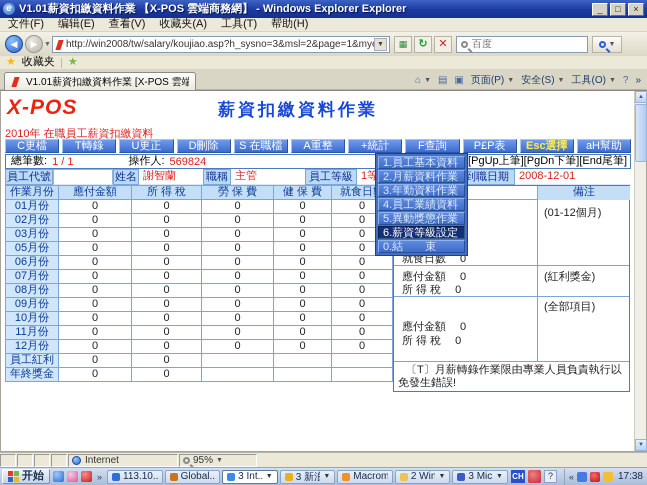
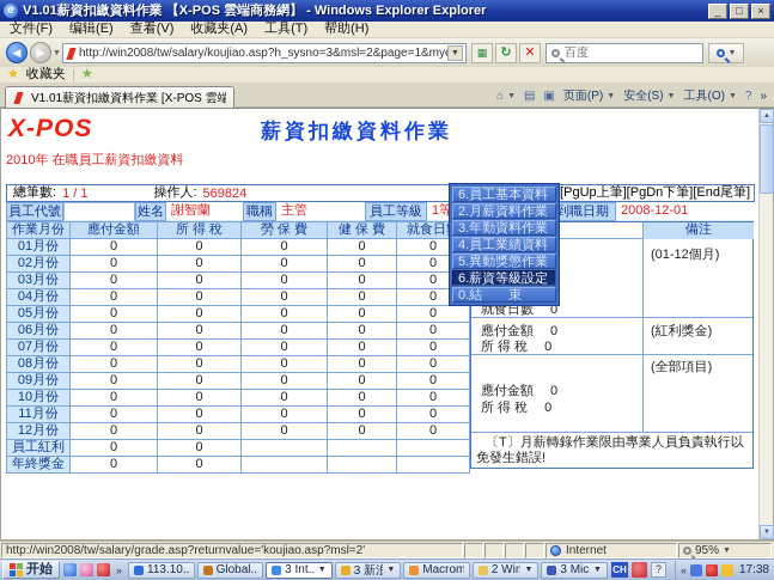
  e
  V1.01薪資扣繳資料作業 【X-POS 雲端商務網】 - Windows Explorer Explorer
  _
  □
  ×
  文件(F)
  编辑(E)
  查看(V)
  收藏夹(A)
  工具(T)
  帮助(H)
  ◀
  ▶
  http://win2008/tw/salary/koujiao.asp?h_sysno=3&msl=2&page=1&my
  ▦
  ↻
  ✕
  百度
  ★
  收藏夹
  ★
  V1.01薪資扣繳資料作業 [X-POS 雲端
  ⌂
  ▤
  ▣
  页面(P)
  安全(S)
  工具(O)
  ?
  »
  X-POS
  薪資扣繳資料作業
  2010年 在職員工薪資扣繳資料
- C更檔
- T轉錄
- U更正
- D刪除
- S 在職檔
- A重整
- +統計
- F查詢
- P£P表
- Esc選擇
- aH幫助
  總筆數:
  1 / 1
  操作人:
  569824
  [PgUp上筆][PgDn下筆][End尾筆]
  員工代號
  姓名
  謝智蘭
  職稱
  主管
  員工等級
  到職日期
  2008-12-01
  	作業月份	應付金額	所 得 稅	勞 保 費	健 保 費	就食日
  01月份	0	0	0	0	0
  02月份	0	0	0	0	0
  03月份	0	0	0	0	0
+ 04月份	0	0	0	0	0
  05月份	0	0	0	0	0
  06月份	0	0	0	0	0
  07月份	0	0	0	0	0
  08月份	0	0	0	0	0
  09月份	0	0	0	0	0
  10月份	0	0	0	0	0
  11月份	0	0	0	0	0
  12月份	0	0	0	0	0
  員工紅利	0	0
  年終獎金	0	0
  備注
  (01-12個月)
  就食日數 0
  應付金額 0
  所 得 稅 0
  (紅利獎金)
  (全部項目)
  應付金額 0
  所 得 稅 0
  〔T〕月薪轉錄作業限由專業人員負責執行以免發生錯誤!
- 1.員工基本資料
+ 6.員工基本資料
  2.月薪資料作業
  3.年勤資料作業
  4.員工業績資料
  5.異動獎懲作業
  6.薪資等級設定
  0.結 束
+ http://win2008/tw/salary/grade.asp?returnvalue='koujiao.asp?msl=2'
  Internet
  95%
  开始
  »
  113.10..
  Global..
  3 Int..
  CH
  ?
  «
  17:38
